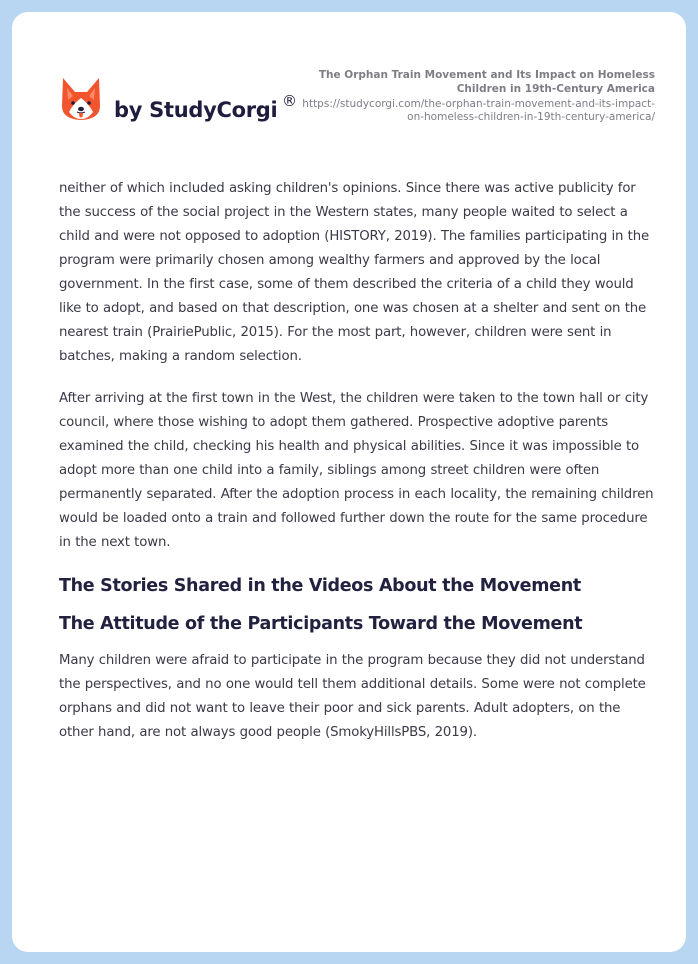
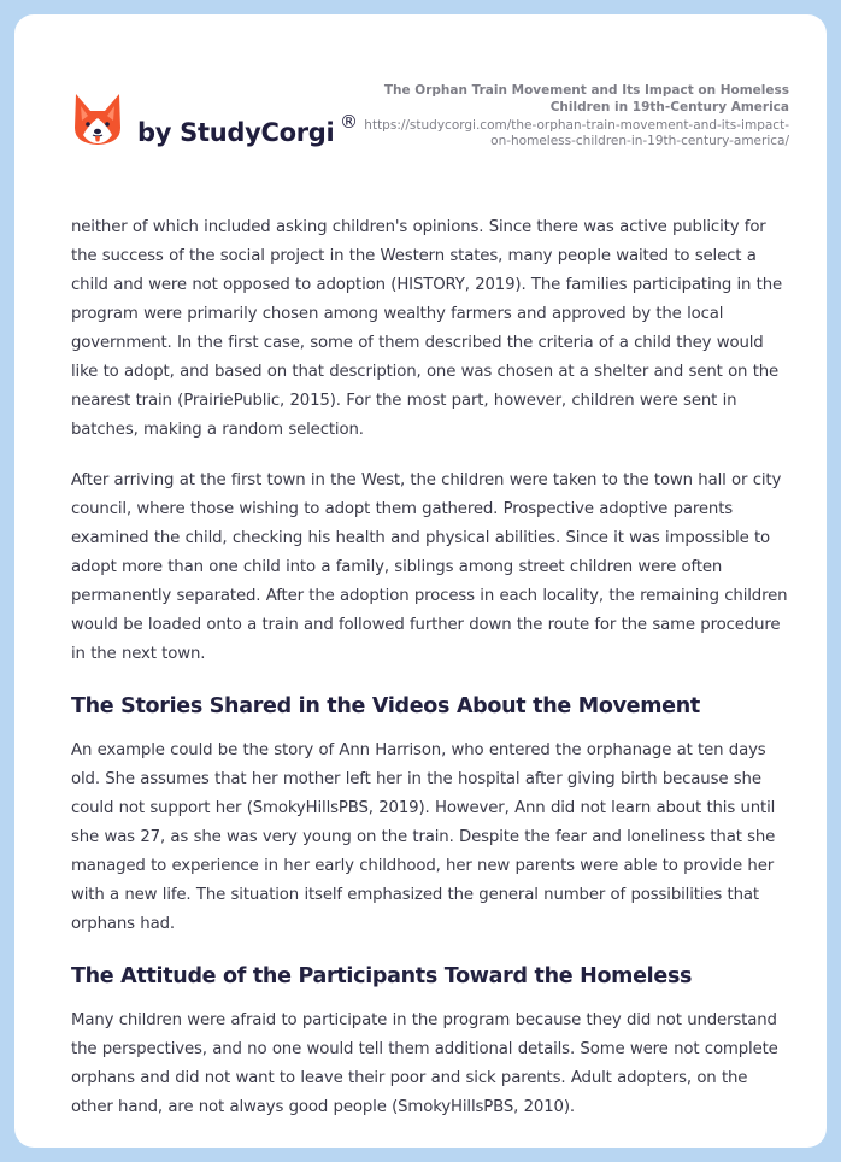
  by StudyCorgi
  ®
  The Orphan Train Movement and Its Impact on Homeless Children in 19th-Century America
  https://studycorgi.com/the-orphan-train-movement-and-its-impact-on-homeless-children-in-19th-century-america/
  neither of which included asking children's opinions. Since there was active publicity for the success of the social project in the Western states, many people waited to select a child and were not opposed to adoption (HISTORY, 2019). The families participating in the program were primarily chosen among wealthy farmers and approved by the local government. In the first case, some of them described the criteria of a child they would like to adopt, and based on that description, one was chosen at a shelter and sent on the nearest train (PrairiePublic, 2015). For the most part, however, children were sent in batches, making a random selection.
  After arriving at the first town in the West, the children were taken to the town hall or city council, where those wishing to adopt them gathered. Prospective adoptive parents examined the child, checking his health and physical abilities. Since it was impossible to adopt more than one child into a family, siblings among street children were often permanently separated. After the adoption process in each locality, the remaining children would be loaded onto a train and followed further down the route for the same procedure in the next town.
  The Stories Shared in the Videos About the Movement
+ An example could be the story of Ann Harrison, who entered the orphanage at ten days old. She assumes that her mother left her in the hospital after giving birth because she could not support her (SmokyHillsPBS, 2019). However, Ann did not learn about this until she was 27, as she was very young on the train. Despite the fear and loneliness that she managed to experience in her early childhood, her new parents were able to provide her with a new life. The situation itself emphasized the general number of possibilities that orphans had.
- The Attitude of the Participants Toward the Movement
+ The Attitude of the Participants Toward the Homeless
- Many children were afraid to participate in the program because they did not understand the perspectives, and no one would tell them additional details. Some were not complete orphans and did not want to leave their poor and sick parents. Adult adopters, on the other hand, are not always good people (SmokyHillsPBS, 2019).
+ Many children were afraid to participate in the program because they did not understand the perspectives, and no one would tell them additional details. Some were not complete orphans and did not want to leave their poor and sick parents. Adult adopters, on the other hand, are not always good people (SmokyHillsPBS, 2010).
